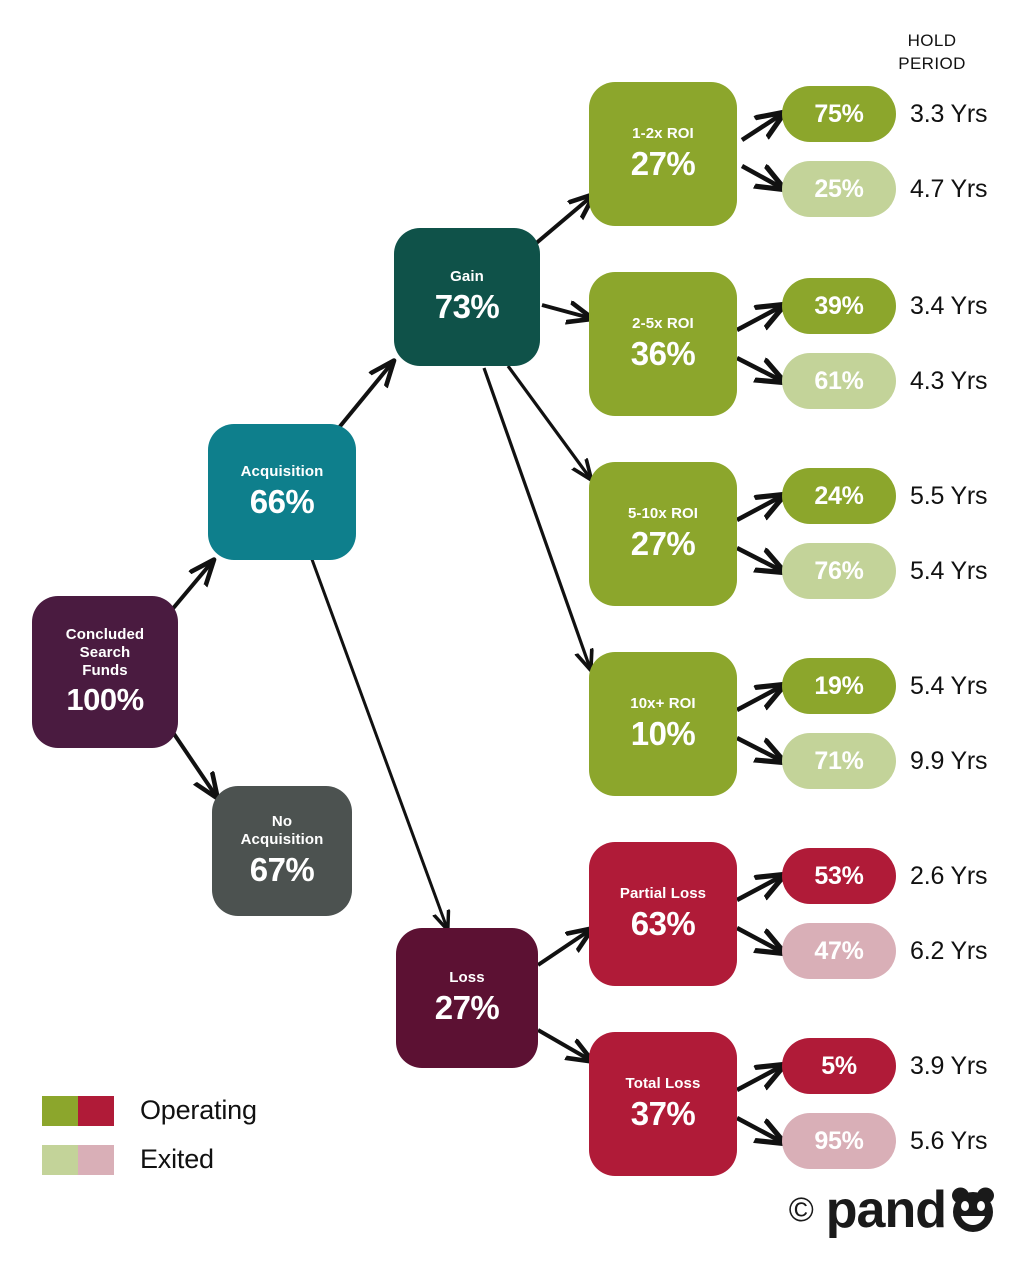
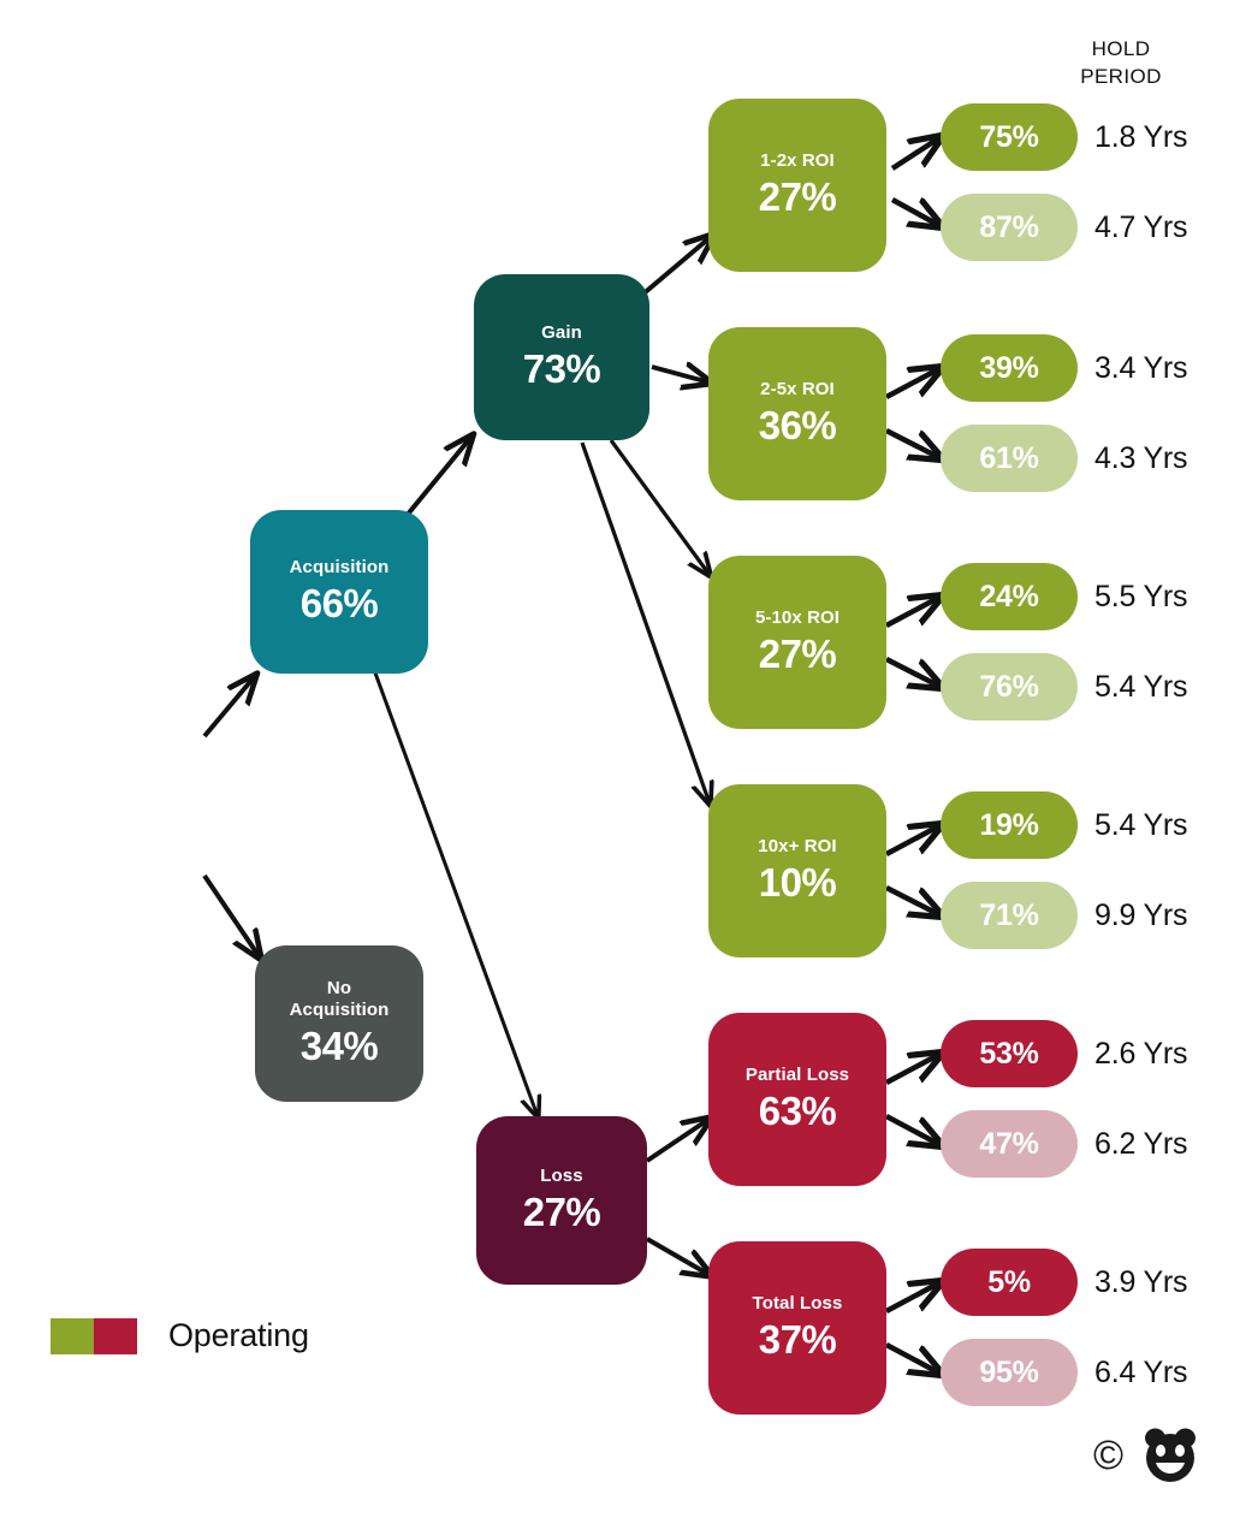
  HOLD
  PERIOD
- Concluded
- Search
- Funds
- 100%
  Acquisition
  66%
  No
  Acquisition
- 67%
+ 34%
  Gain
  73%
  Loss
  27%
  1-2x ROI
  27%
  75%
- 3.3 Yrs
+ 1.8 Yrs
- 25%
+ 87%
  4.7 Yrs
  2-5x ROI
  36%
  39%
  3.4 Yrs
  61%
  4.3 Yrs
  5-10x ROI
  27%
  24%
  5.5 Yrs
  76%
  5.4 Yrs
  10x+ ROI
  10%
  19%
  5.4 Yrs
  71%
  9.9 Yrs
  Partial Loss
  63%
  53%
  2.6 Yrs
  47%
  6.2 Yrs
  Total Loss
  37%
  5%
  3.9 Yrs
  95%
- 5.6 Yrs
+ 6.4 Yrs
  Operating
- Exited
  ©
- pand
